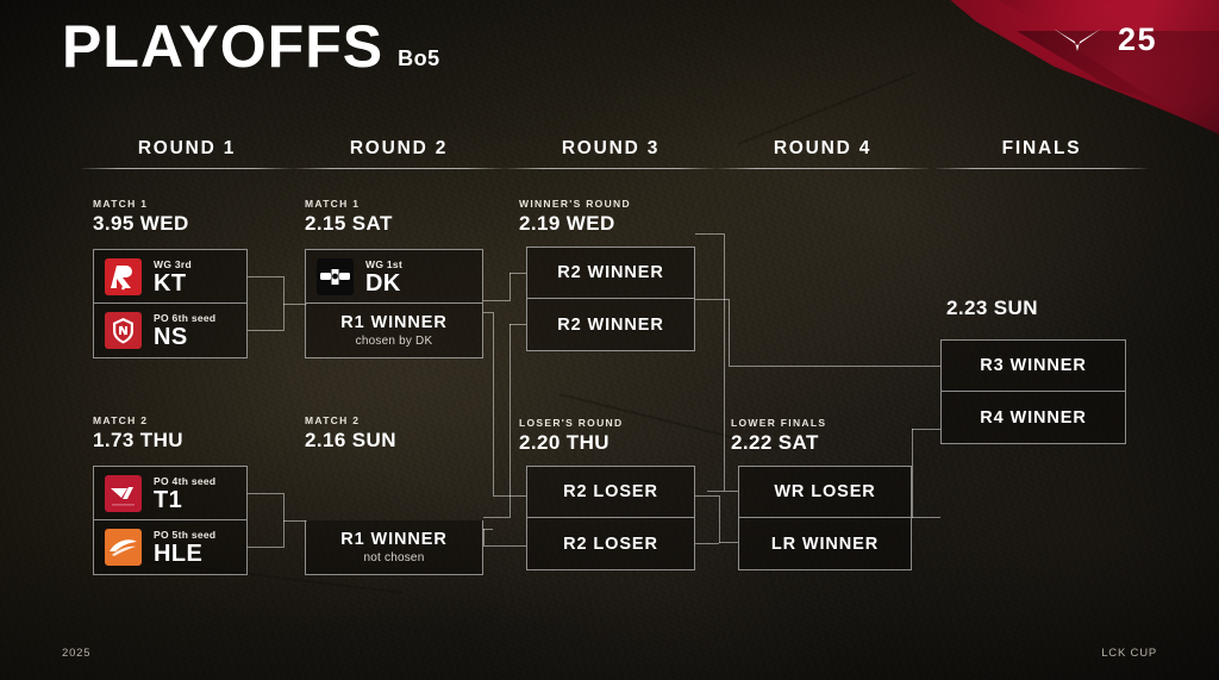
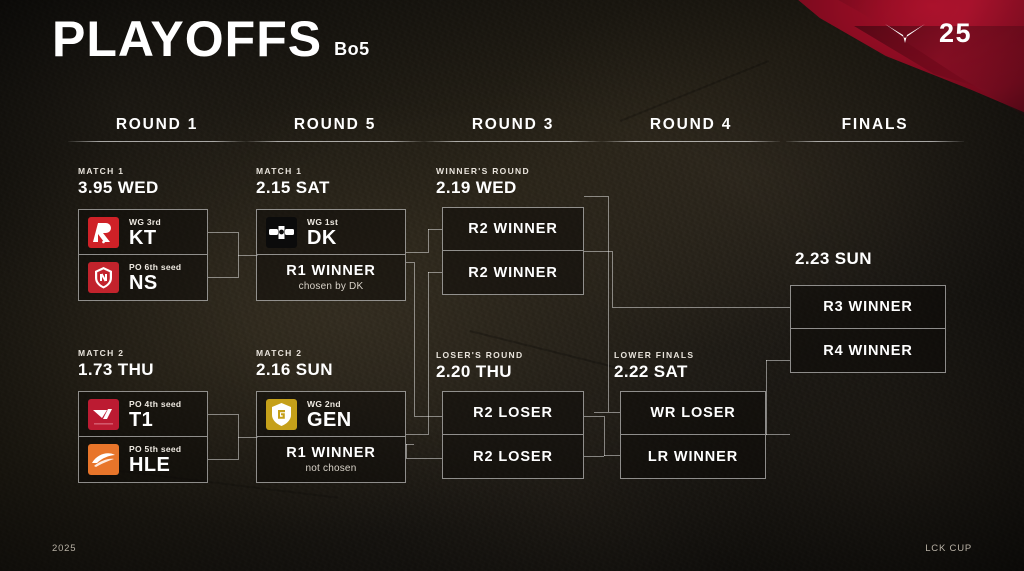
  25
  PLAYOFFS
  Bo5
  ROUND 1
- ROUND 2
+ ROUND 5
  ROUND 3
  ROUND 4
  FINALS
  MATCH 1
  3.95 WED
  WG 3rd
  KT
  PO 6th seed
  NS
  MATCH 2
  1.73 THU
  PO 4th seed
  T1
  PO 5th seed
  HLE
  MATCH 1
  2.15 SAT
  WG 1st
  DK
  R1 WINNER
  chosen by DK
  MATCH 2
  2.16 SUN
+ WG 2nd
+ GEN
  R1 WINNER
  not chosen
  WINNER'S ROUND
  2.19 WED
  R2 WINNER
  R2 WINNER
  LOSER'S ROUND
  2.20 THU
  R2 LOSER
  R2 LOSER
  LOWER FINALS
  2.22 SAT
  WR LOSER
  LR WINNER
  2.23 SUN
  R3 WINNER
  R4 WINNER
  2025
  LCK CUP
